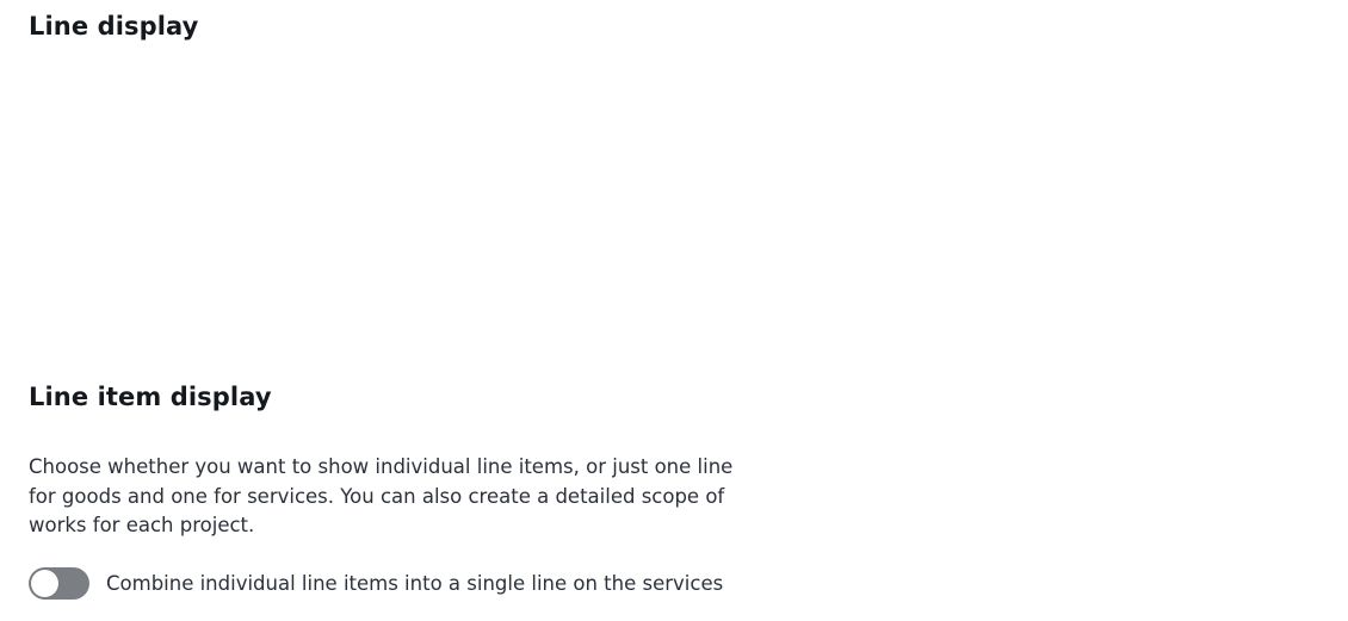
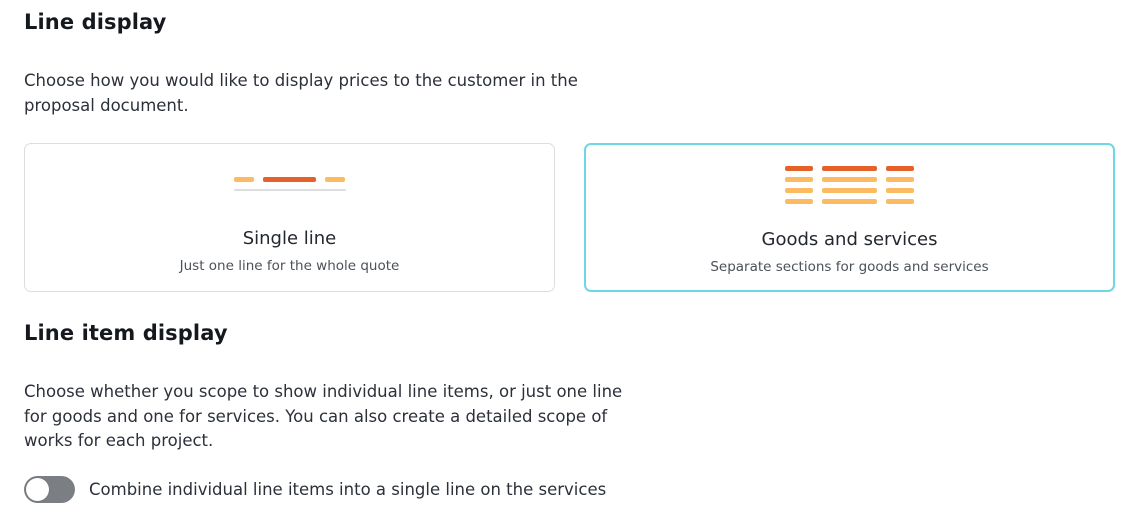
  Line display
+ Choose how you would like to display prices to the customer in the proposal document.
+ Single line
+ Just one line for the whole quote
+ Goods and services
+ Separate sections for goods and services
  Line item display
- Choose whether you want to show individual line items, or just one line for goods and one for services. You can also create a detailed scope of works for each project.
+ Choose whether you scope to show individual line items, or just one line for goods and one for services. You can also create a detailed scope of works for each project.
  Combine individual line items into a single line on the services
